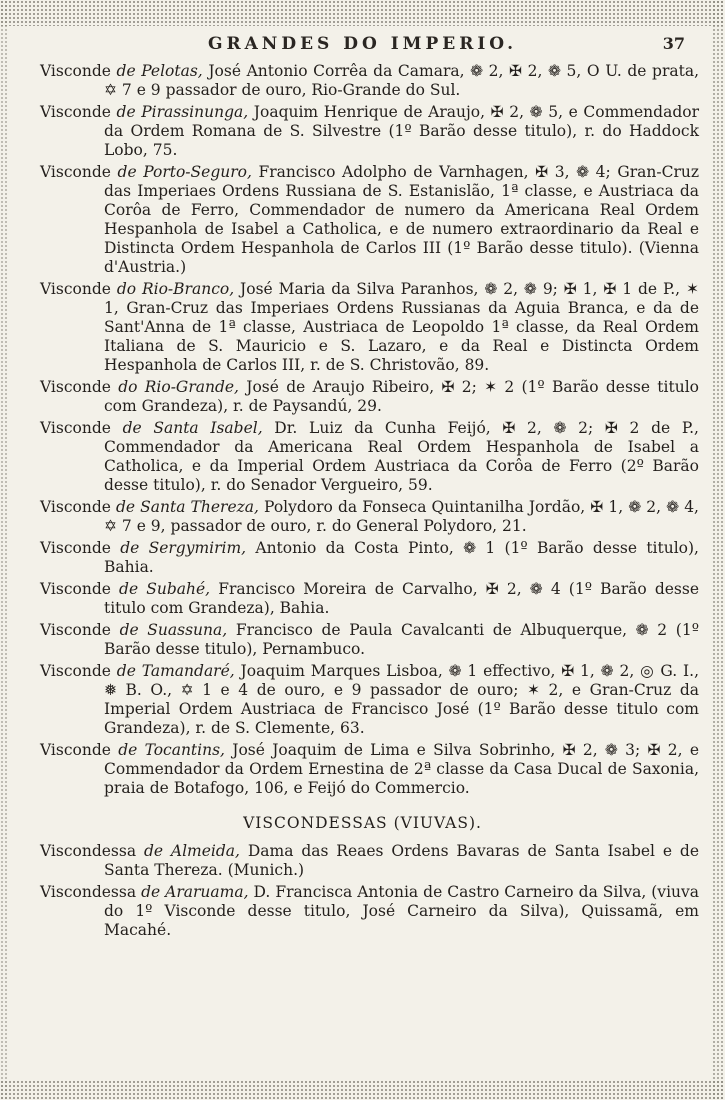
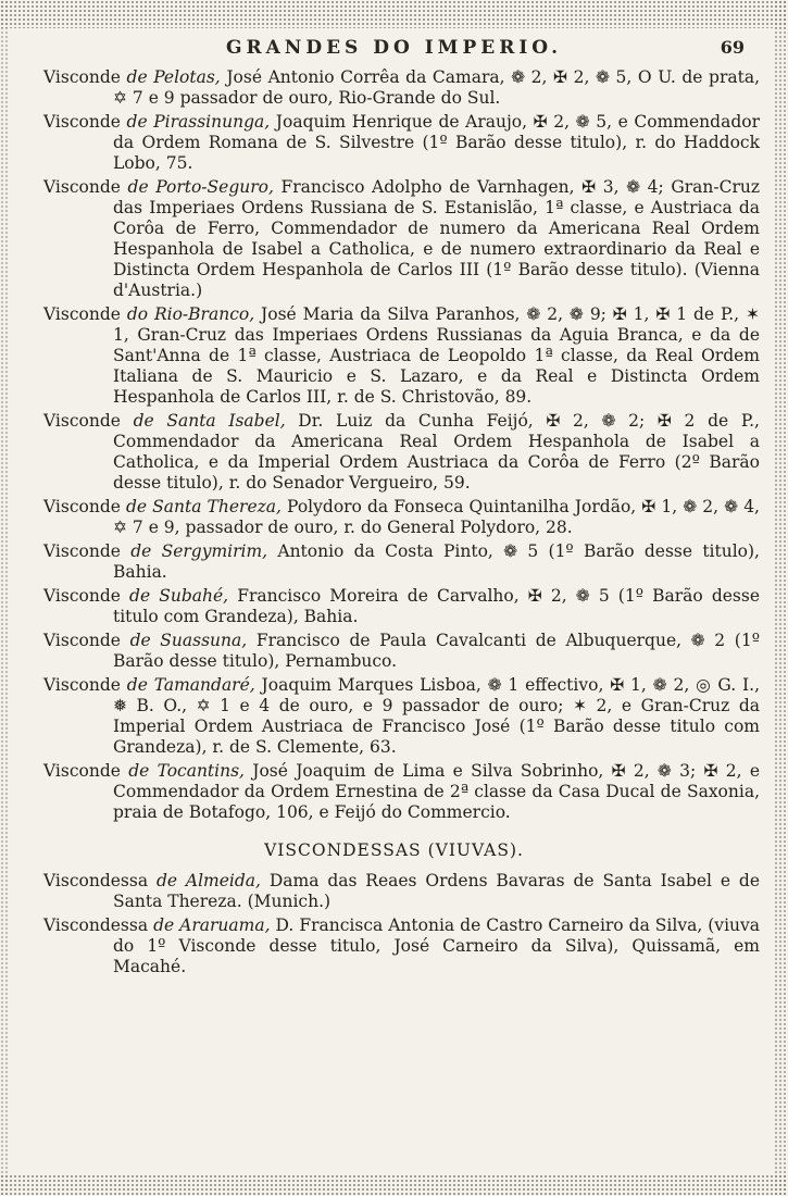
  GRANDES DO IMPERIO.
- 37
+ 69
  Visconde de Pelotas, José Antonio Corrêa da Camara, ❁ 2, ✠ 2, ❁ 5, O U. de prata, ✡ 7 e 9 passador de ouro, Rio-Grande do Sul.
  Visconde de Pirassinunga, Joaquim Henrique de Araujo, ✠ 2, ❁ 5, e Commendador da Ordem Romana de S. Silvestre (1º Barão desse titulo), r. do Haddock Lobo, 75.
  Visconde de Porto-Seguro, Francisco Adolpho de Varnhagen, ✠ 3, ❁ 4; Gran-Cruz das Imperiaes Ordens Russiana de S. Estanislão, 1ª classe, e Austriaca da Corôa de Ferro, Commendador de numero da Americana Real Ordem Hespanhola de Isabel a Catholica, e de numero extraordinario da Real e Distincta Ordem Hespanhola de Carlos III (1º Barão desse titulo). (Vienna d'Austria.)
  Visconde do Rio-Branco, José Maria da Silva Paranhos, ❁ 2, ❁ 9; ✠ 1, ✠ 1 de P., ✶ 1, Gran-Cruz das Imperiaes Ordens Russianas da Aguia Branca, e da de Sant'Anna de 1ª classe, Austriaca de Leopoldo 1ª classe, da Real Ordem Italiana de S. Mauricio e S. Lazaro, e da Real e Distincta Ordem Hespanhola de Carlos III, r. de S. Christovão, 89.
- Visconde do Rio-Grande, José de Araujo Ribeiro, ✠ 2; ✶ 2 (1º Barão desse titulo com Grandeza), r. de Paysandú, 29.
  Visconde de Santa Isabel, Dr. Luiz da Cunha Feijó, ✠ 2, ❁ 2; ✠ 2 de P., Commendador da Americana Real Ordem Hespanhola de Isabel a Catholica, e da Imperial Ordem Austriaca da Corôa de Ferro (2º Barão desse titulo), r. do Senador Vergueiro, 59.
- Visconde de Santa Thereza, Polydoro da Fonseca Quintanilha Jordão, ✠ 1, ❁ 2, ❁ 4, ✡ 7 e 9, passador de ouro, r. do General Polydoro, 21.
+ Visconde de Santa Thereza, Polydoro da Fonseca Quintanilha Jordão, ✠ 1, ❁ 2, ❁ 4, ✡ 7 e 9, passador de ouro, r. do General Polydoro, 28.
- Visconde de Sergymirim, Antonio da Costa Pinto, ❁ 1 (1º Barão desse titulo), Bahia.
+ Visconde de Sergymirim, Antonio da Costa Pinto, ❁ 5 (1º Barão desse titulo), Bahia.
- Visconde de Subahé, Francisco Moreira de Carvalho, ✠ 2, ❁ 4 (1º Barão desse titulo com Grandeza), Bahia.
+ Visconde de Subahé, Francisco Moreira de Carvalho, ✠ 2, ❁ 5 (1º Barão desse titulo com Grandeza), Bahia.
  Visconde de Suassuna, Francisco de Paula Cavalcanti de Albuquerque, ❁ 2 (1º Barão desse titulo), Pernambuco.
  Visconde de Tamandaré, Joaquim Marques Lisboa, ❁ 1 effectivo, ✠ 1, ❁ 2, ◎ G. I., ❅ B. O., ✡ 1 e 4 de ouro, e 9 passador de ouro; ✶ 2, e Gran-Cruz da Imperial Ordem Austriaca de Francisco José (1º Barão desse titulo com Grandeza), r. de S. Clemente, 63.
  Visconde de Tocantins, José Joaquim de Lima e Silva Sobrinho, ✠ 2, ❁ 3; ✠ 2, e Commendador da Ordem Ernestina de 2ª classe da Casa Ducal de Saxonia, praia de Botafogo, 106, e Feijó do Commercio.
  VISCONDESSAS (VIUVAS).
  Viscondessa de Almeida, Dama das Reaes Ordens Bavaras de Santa Isabel e de Santa Thereza. (Munich.)
  Viscondessa de Araruama, D. Francisca Antonia de Castro Carneiro da Silva, (viuva do 1º Visconde desse titulo, José Carneiro da Silva), Quissamã, em Macahé.
